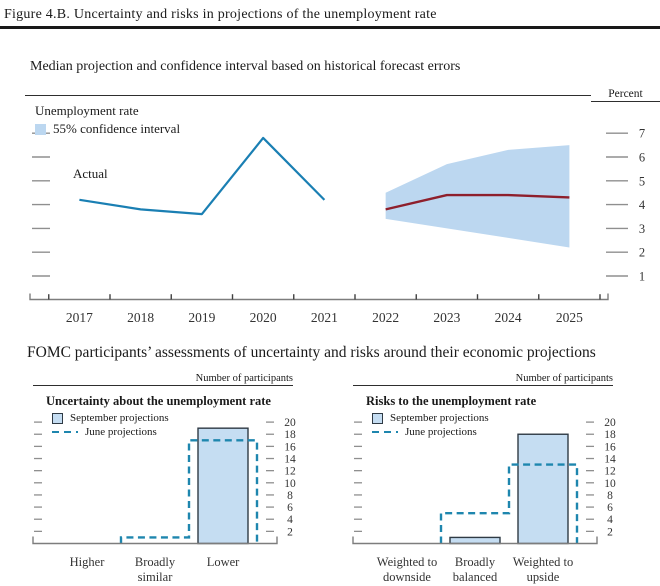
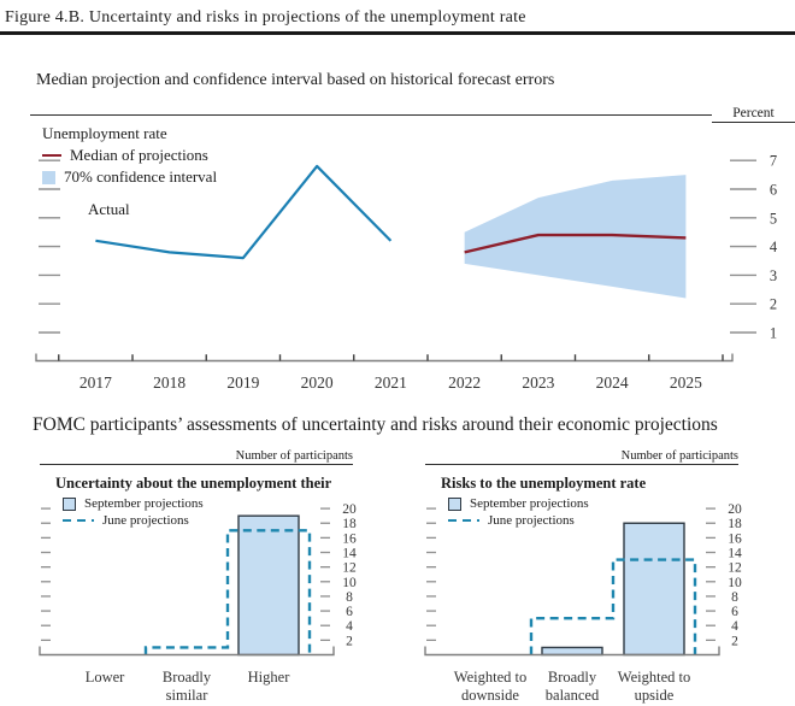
  1
  2
  3
  4
  5
  6
  7
  2017
  2018
  2019
  2020
  2021
  2022
  2023
  2024
  2025
  2
  4
  6
  8
  10
  12
  14
  16
  18
  20
- Higher
+ Lower
  Broadly
  similar
- Lower
+ Higher
  2
  4
  6
  8
  10
  12
  14
  16
  18
  20
  Weighted to
  downside
  Broadly
  balanced
  Weighted to
  upside
  Figure 4.B. Uncertainty and risks in projections of the unemployment rate
  Median projection and confidence interval based on historical forecast errors
  Percent
  Unemployment rate
+ Median of projections
- 55% confidence interval
+ 70% confidence interval
  Actual
  FOMC participants’ assessments of uncertainty and risks around their economic projections
  Number of participants
  Number of participants
- Uncertainty about the unemployment rate
+ Uncertainty about the unemployment their
  Risks to the unemployment rate
  September projections
  June projections
  September projections
  June projections
